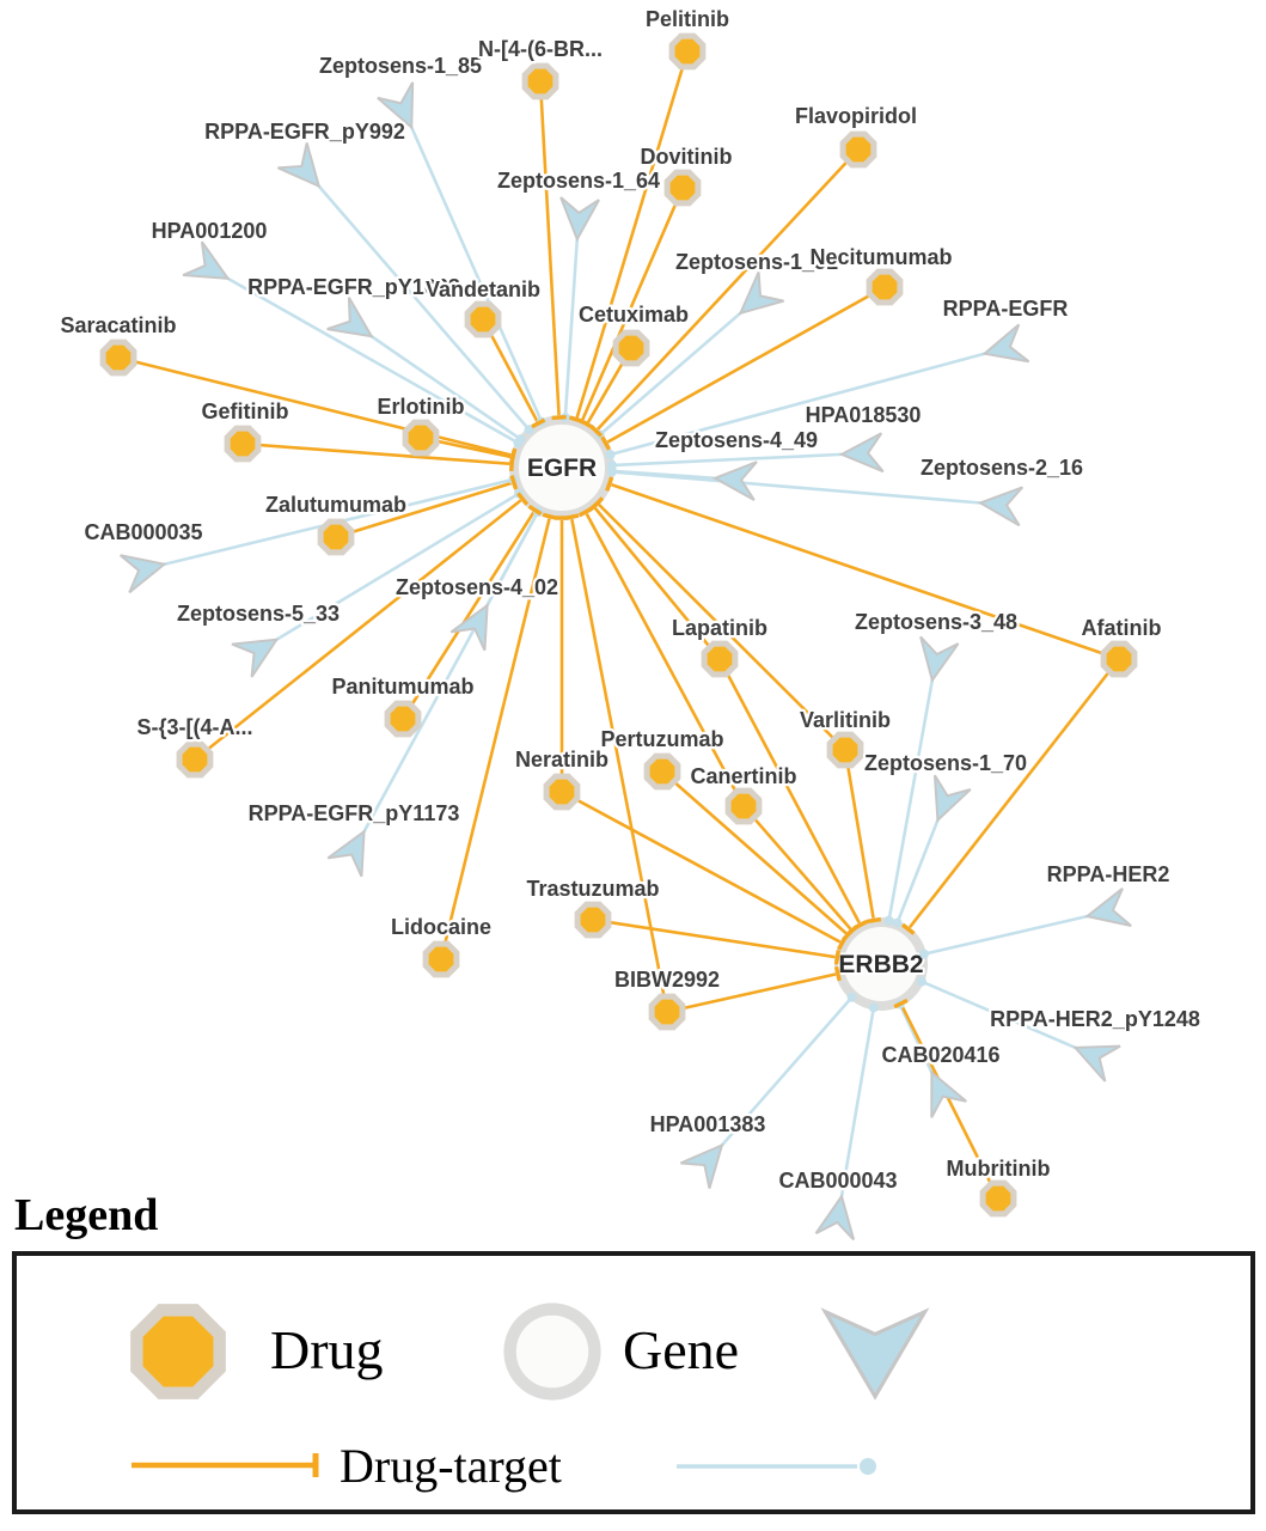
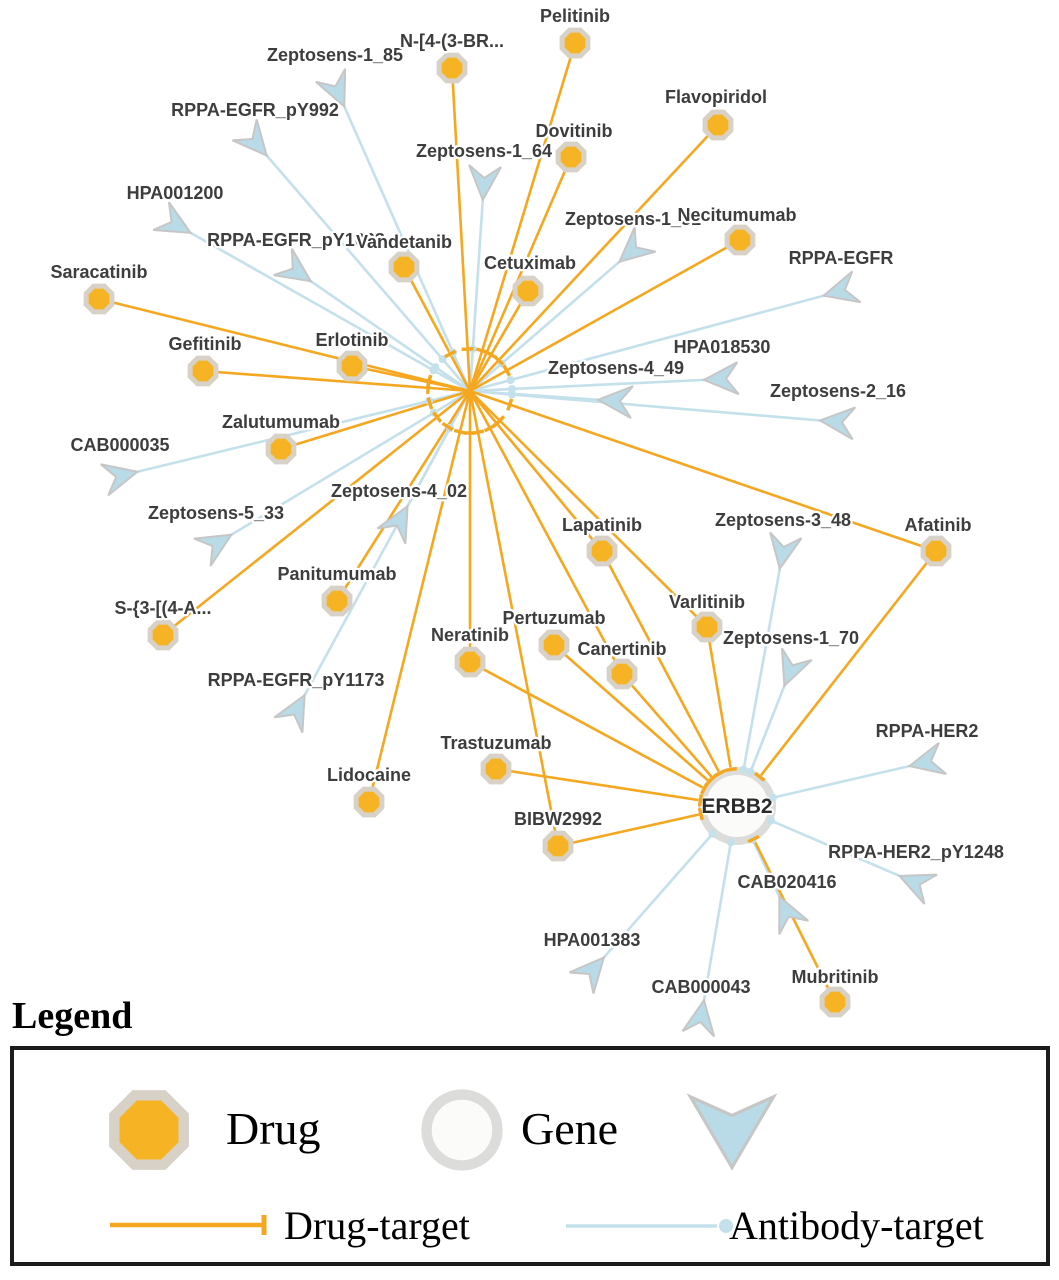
- EGFR
  ERBB2
  Zeptosens-1_85
  RPPA-EGFR_pY992
  Zeptosens-1_64
  HPA001200
  Zeptosens-1_51
  RPPA-EGFR_pY1068
  RPPA-EGFR
  HPA018530
  Zeptosens-4_49
  Zeptosens-2_16
  CAB000035
  Zeptosens-4_02
  Zeptosens-5_33
  Zeptosens-3_48
  Zeptosens-1_70
  RPPA-EGFR_pY1173
  RPPA-HER2
  RPPA-HER2_pY1248
  CAB020416
  HPA001383
  CAB000043
  Pelitinib
- N-[4-(6-BR...
+ N-[4-(3-BR...
  Flavopiridol
  Dovitinib
  Necitumumab
  Vandetanib
  Cetuximab
  Saracatinib
  Gefitinib
  Erlotinib
  Zalutumumab
  Panitumumab
  S-{3-[(4-A...
  Lapatinib
  Afatinib
  Varlitinib
  Pertuzumab
  Neratinib
  Canertinib
  Trastuzumab
  Lidocaine
  BIBW2992
  Mubritinib
  Legend
  Drug
  Gene
  Drug-target
+ Antibody-target
